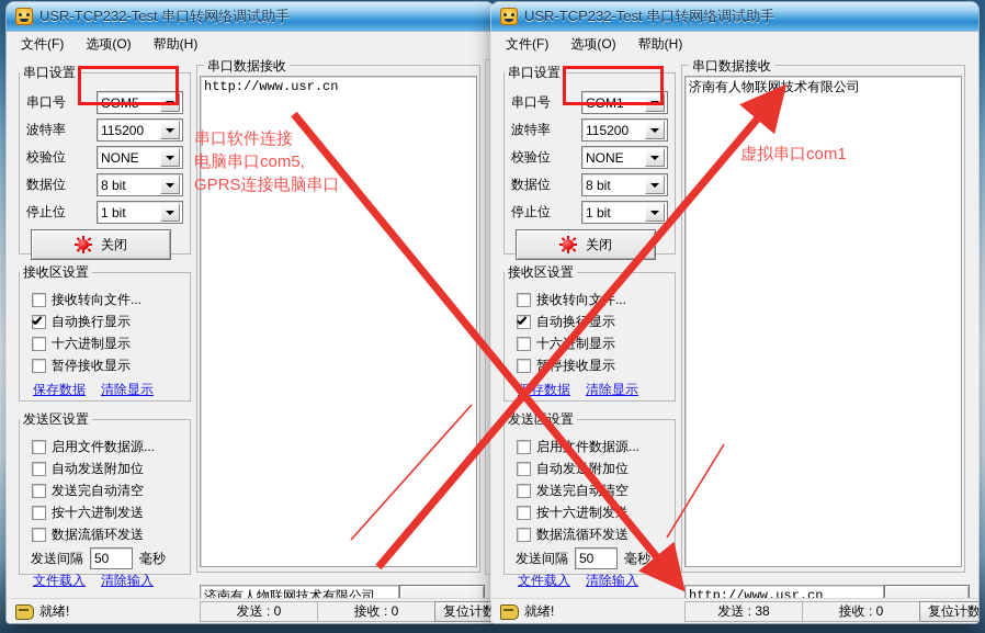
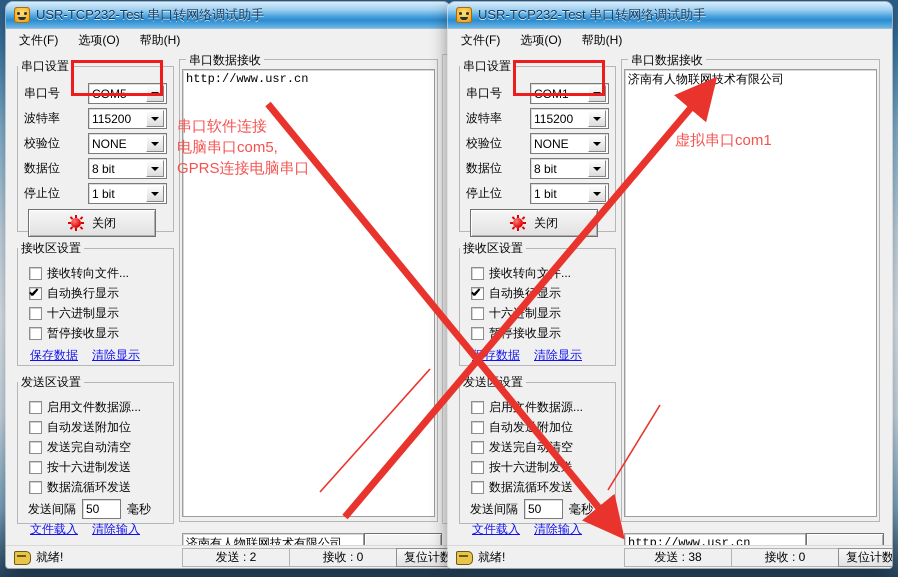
  USR-TCP232-Test 串口转网络调试助手
  文件(F)
  选项(O)
  帮助(H)
  串口设置
  串口号
  COM5
  波特率
  115200
  校验位
  NONE
  数据位
  8 bit
  停止位
  1 bit
  关闭
  接收区设置
  接收转向文件...
  自动换行显示
  十六进制显示
  暂停接收显示
  保存数据
  清除显示
  发送区设置
  启用文件数据源...
  自动发送附加位
  发送完自动清空
  按十六进制发送
  数据流循环发送
  发送间隔
  50
  毫秒
  文件载入
  清除输入
  串口数据接收
  http://www.usr.cn
  济南有人物联网技术有限公司
  就绪!
- 发送 : 0
+ 发送 : 2
  接收 : 0
  复位计数
  USR-TCP232-Test 串口转网络调试助手
  文件(F)
  选项(O)
  帮助(H)
  串口设置
  串口号
  COM1
  波特率
  115200
  校验位
  NONE
  数据位
  8 bit
  停止位
  1 bit
  关闭
  接收区设置
  接收转向文...
  自动换显示
  十六制显示
  暂停接收显示
  存数据
  清除显示
  发送设置
  启用件数据源...
  自动发附加位
  发送完自动清空
  按十六进制发
  数据流循环发送
  发送间隔
  50
  毫秒
  文件载入
  清除输入
  串口数据接收
  济南有人物联网技术有限公司
  http://www.usr.cn
  就绪!
  发送 : 38
  接收 : 0
  复位计数
  串口软件连接
  电脑串口com5,
  GPRS连接电脑串口
  虚拟串口com1
